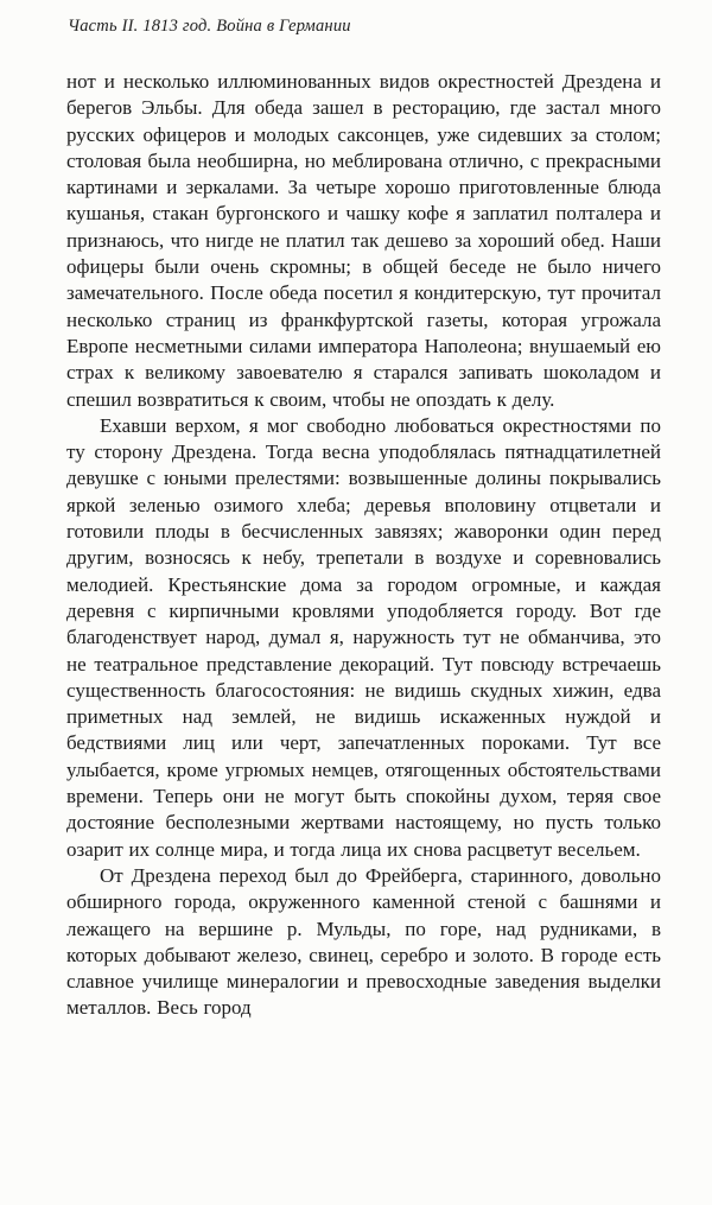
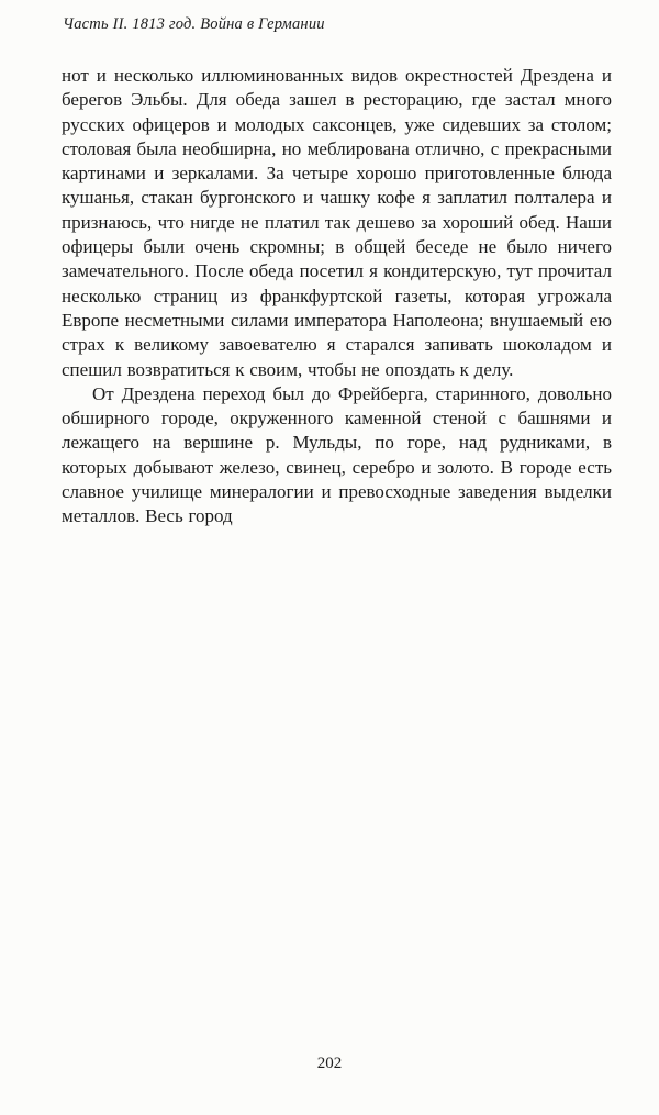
  Часть II. 1813 год. Война в Германии
  нот и несколько иллюминованных видов окрестностей Дрездена и берегов Эльбы. Для обеда зашел в ресторацию, где застал много русских офицеров и молодых саксонцев, уже сидевших за столом; столовая была необширна, но меблирована отлично, с прекрасными картинами и зеркалами. За четыре хорошо приготовленные блюда кушанья, стакан бургонского и чашку кофе я заплатил полталера и признаюсь, что нигде не платил так дешево за хороший обед. Наши офицеры были очень скромны; в общей беседе не было ничего замечательного. После обеда посетил я кондитерскую, тут прочитал несколько страниц из франкфуртской газеты, которая угрожала Европе несметными силами императора Наполеона; внушаемый ею страх к великому завоевателю я старался запивать шоколадом и спешил возвратиться к своим, чтобы не опоздать к делу.
- Ехавши верхом, я мог свободно любоваться окрестностями по ту сторону Дрездена. Тогда весна уподоблялась пятнадцатилетней девушке с юными прелестями: возвышенные долины покрывались яркой зеленью озимого хлеба; деревья вполовину отцветали и готовили плоды в бесчисленных завязях; жаворонки один перед другим, возносясь к небу, трепетали в воздухе и соревновались мелодией. Крестьянские дома за городом огромные, и каждая деревня с кирпичными кровлями уподобляется городу. Вот где благоденствует народ, думал я, наружность тут не обманчива, это не театральное представление декораций. Тут повсюду встречаешь существенность благосостояния: не видишь скудных хижин, едва приметных над землей, не видишь искаженных нуждой и бедствиями лиц или черт, запечатленных пороками. Тут все улыбается, кроме угрюмых немцев, отягощенных обстоятельствами времени. Теперь они не могут быть спокойны духом, теряя свое достояние бесполезными жертвами настоящему, но пусть только озарит их солнце мира, и тогда лица их снова расцветут весельем.
- От Дрездена переход был до Фрейберга, старинного, довольно обширного города, окруженного каменной стеной с башнями и лежащего на вершине р. Мульды, по горе, над рудниками, в которых добывают железо, свинец, серебро и золото. В городе есть славное училище минералогии и превосходные заведения выделки металлов. Весь город
+ От Дрездена переход был до Фрейберга, старинного, довольно обширного городе, окруженного каменной стеной с башнями и лежащего на вершине р. Мульды, по горе, над рудниками, в которых добывают железо, свинец, серебро и золото. В городе есть славное училище минералогии и превосходные заведения выделки металлов. Весь город
+ 202
